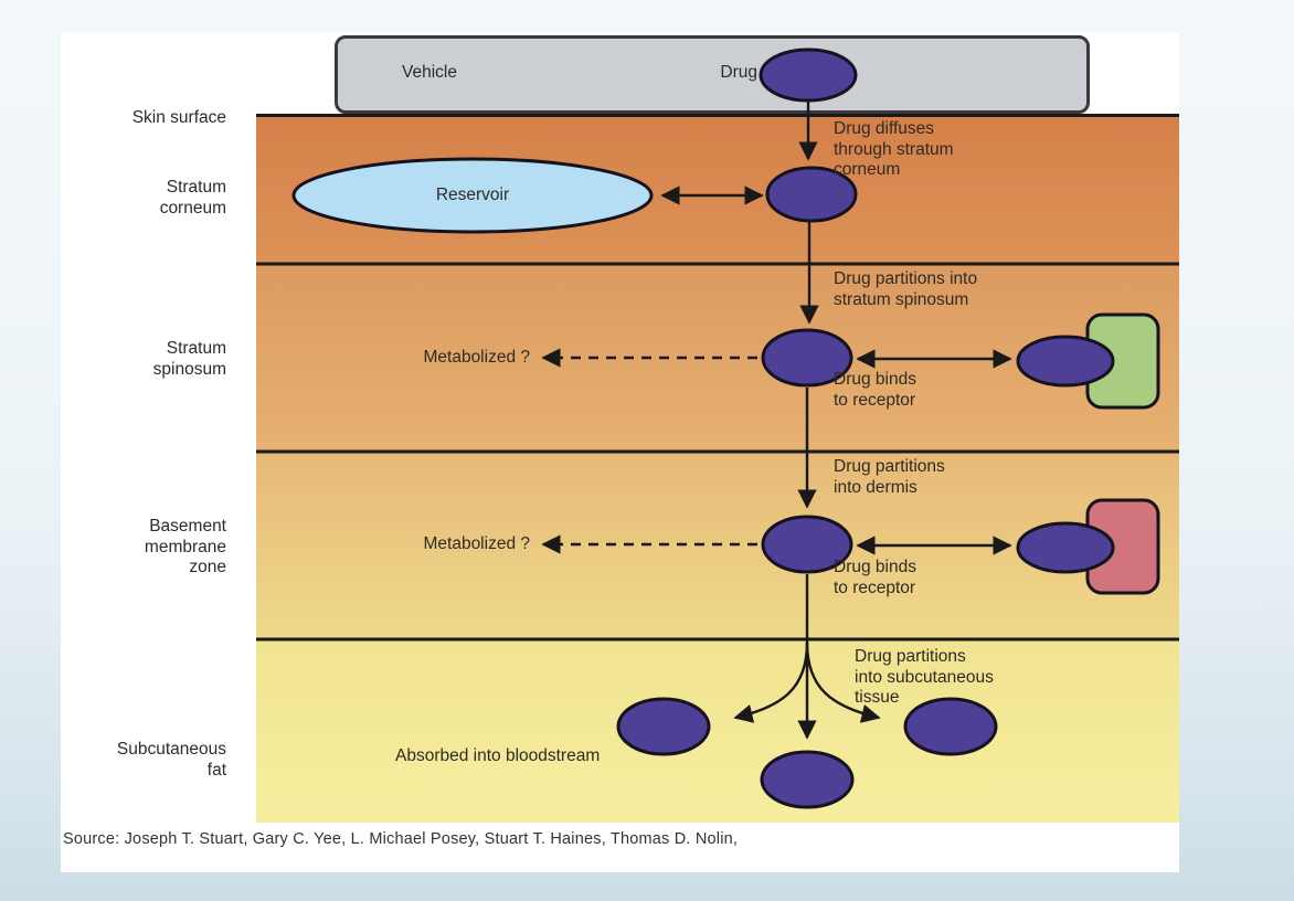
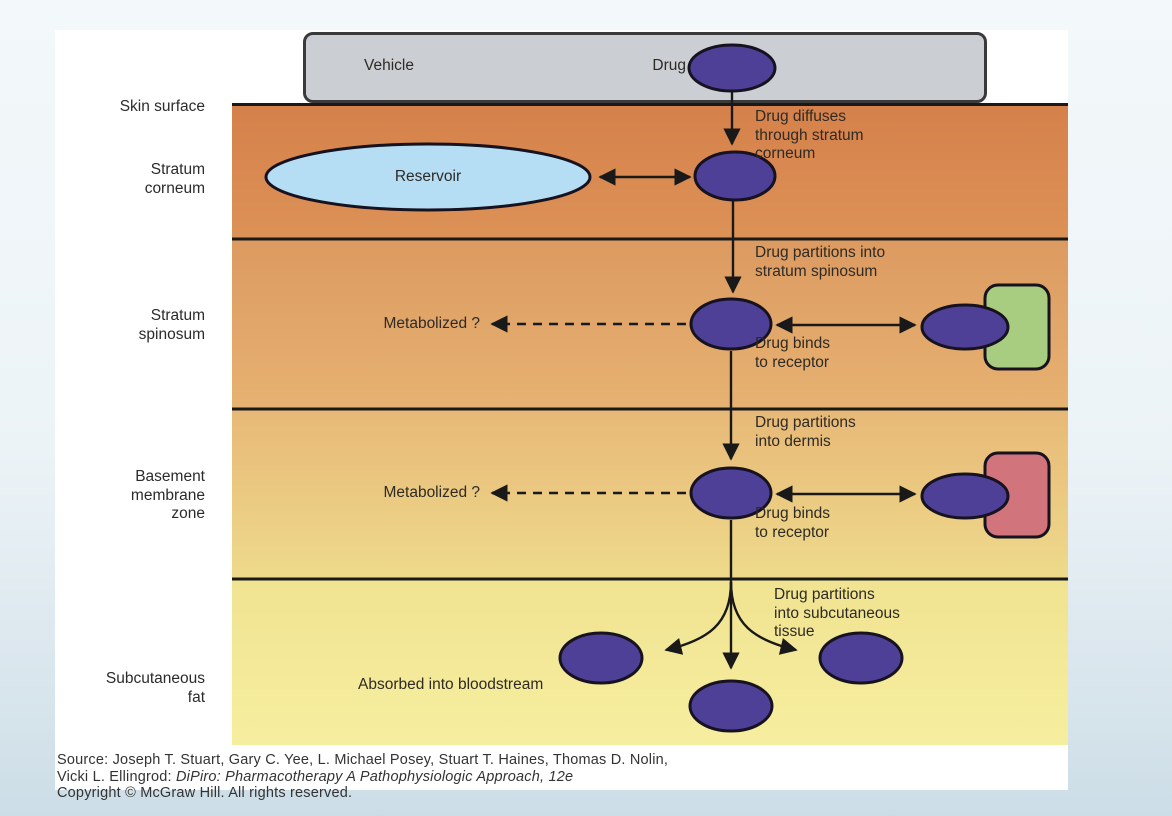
  Vehicle
  Drug
  Reservoir
  Skin surface
  Stratum
  corneum
  Stratum
  spinosum
  Basement
  membrane
  zone
  Subcutaneous
  fat
  Drug diffuses
  through stratum
  corneum
  Drug partitions into
  stratum spinosum
  Metabolized ?
  Drug binds
  to receptor
  Drug partitions
  into dermis
  Metabolized ?
  Drug binds
  to receptor
  Drug partitions
  into subcutaneous
  tissue
  Absorbed into bloodstream
  Source: Joseph T. Stuart, Gary C. Yee, L. Michael Posey, Stuart T. Haines, Thomas D. Nolin,
+ Vicki L. Ellingrod: DiPiro: Pharmacotherapy A Pathophysiologic Approach, 12e
+ Copyright © McGraw Hill. All rights reserved.
